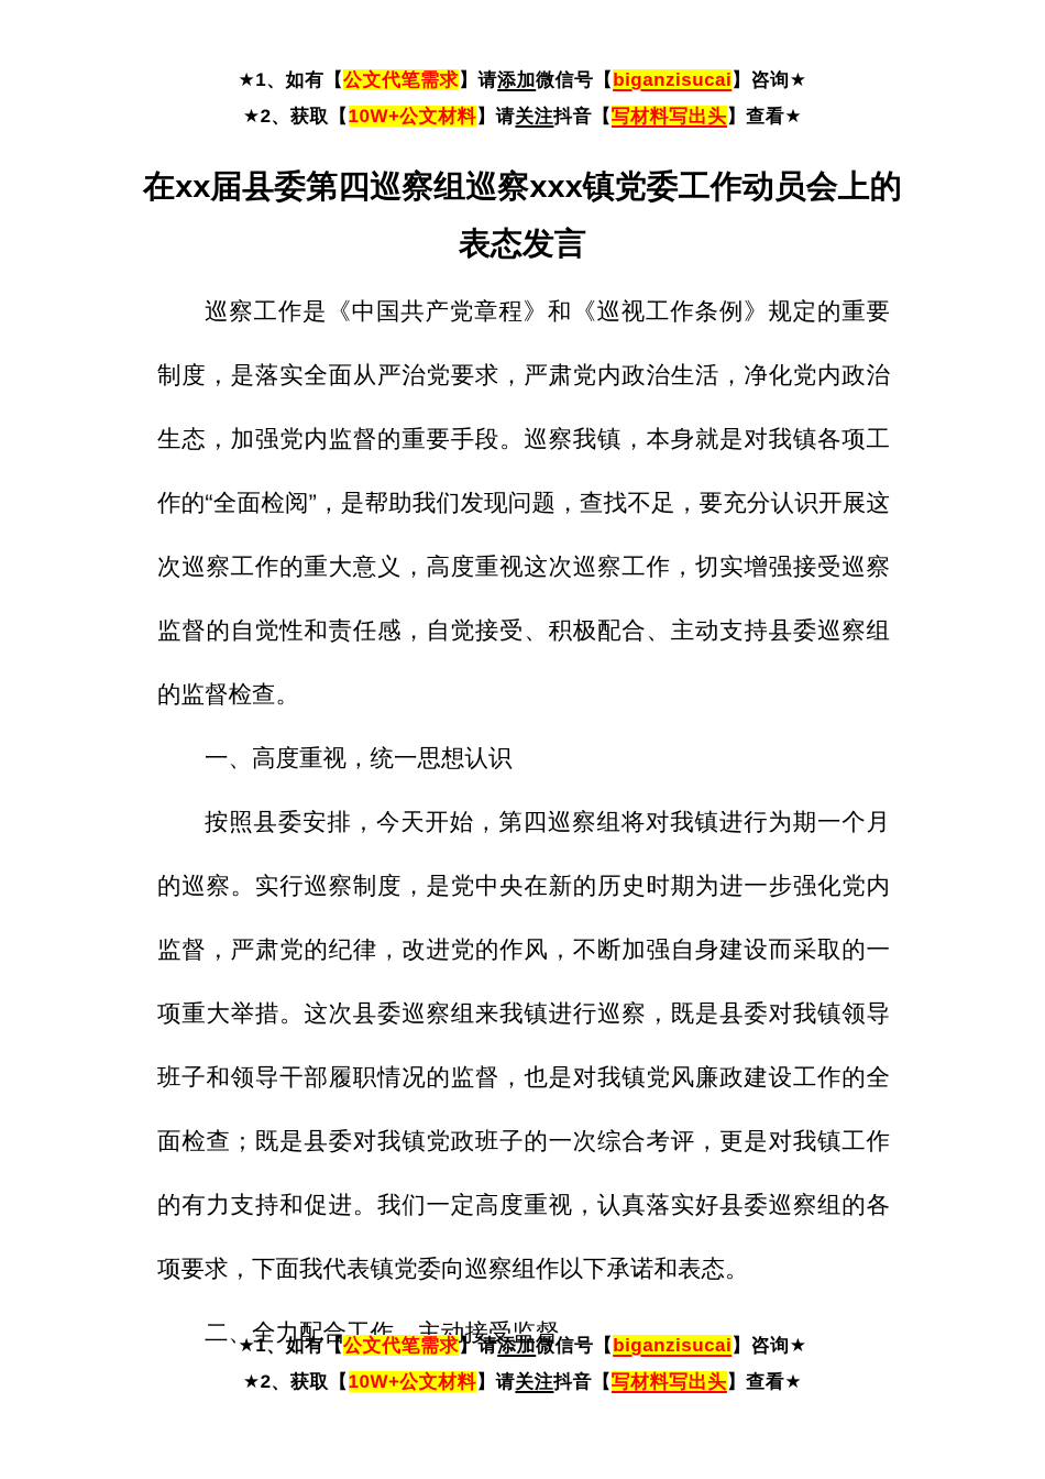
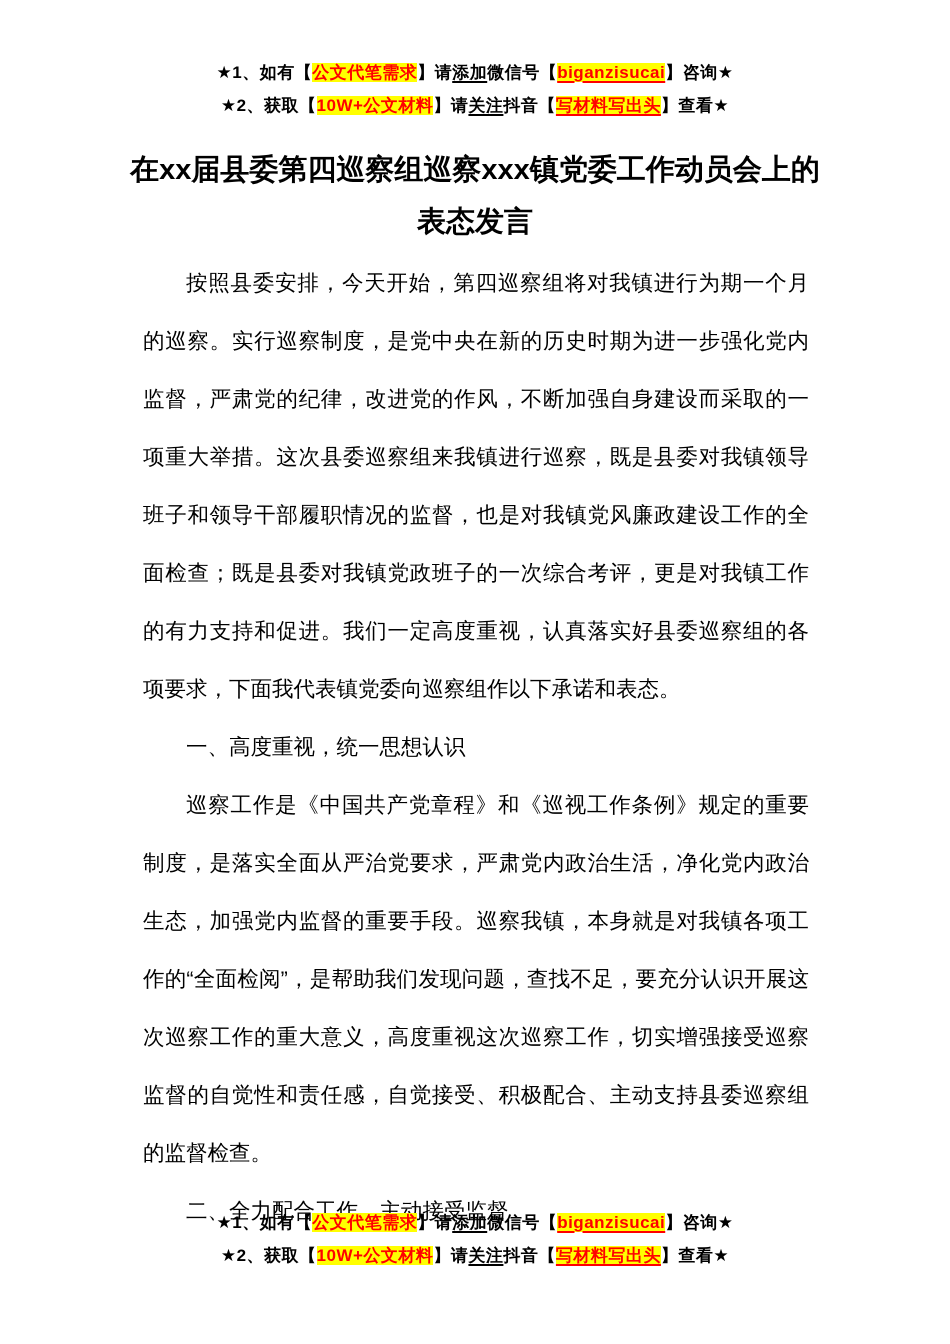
  ★1、如有【公文代笔需求】请添加微信号【biganzisucai】咨询★
  ★2、获取【10W+公文材料】请关注抖音【写材料写出头】查看★
  在xx届县委第四巡察组巡察xxx镇党委工作动员会上的
  表态发言
- 巡察工作是《中国共产党章程》和《巡视工作条例》规定的重要制度，是落实全面从严治党要求，严肃党内政治生活，净化党内政治生态，加强党内监督的重要手段。巡察我镇，本身就是对我镇各项工作的“全面检阅”，是帮助我们发现问题，查找不足，要充分认识开展这次巡察工作的重大意义，高度重视这次巡察工作，切实增强接受巡察监督的自觉性和责任感，自觉接受、积极配合、主动支持县委巡察组的监督检查。
+ 按照县委安排，今天开始，第四巡察组将对我镇进行为期一个月的巡察。实行巡察制度，是党中央在新的历史时期为进一步强化党内监督，严肃党的纪律，改进党的作风，不断加强自身建设而采取的一项重大举措。这次县委巡察组来我镇进行巡察，既是县委对我镇领导班子和领导干部履职情况的监督，也是对我镇党风廉政建设工作的全面检查；既是县委对我镇党政班子的一次综合考评，更是对我镇工作的有力支持和促进。我们一定高度重视，认真落实好县委巡察组的各项要求，下面我代表镇党委向巡察组作以下承诺和表态。
  一、高度重视，统一思想认识
- 按照县委安排，今天开始，第四巡察组将对我镇进行为期一个月的巡察。实行巡察制度，是党中央在新的历史时期为进一步强化党内监督，严肃党的纪律，改进党的作风，不断加强自身建设而采取的一项重大举措。这次县委巡察组来我镇进行巡察，既是县委对我镇领导班子和领导干部履职情况的监督，也是对我镇党风廉政建设工作的全面检查；既是县委对我镇党政班子的一次综合考评，更是对我镇工作的有力支持和促进。我们一定高度重视，认真落实好县委巡察组的各项要求，下面我代表镇党委向巡察组作以下承诺和表态。
+ 巡察工作是《中国共产党章程》和《巡视工作条例》规定的重要制度，是落实全面从严治党要求，严肃党内政治生活，净化党内政治生态，加强党内监督的重要手段。巡察我镇，本身就是对我镇各项工作的“全面检阅”，是帮助我们发现问题，查找不足，要充分认识开展这次巡察工作的重大意义，高度重视这次巡察工作，切实增强接受巡察监督的自觉性和责任感，自觉接受、积极配合、主动支持县委巡察组的监督检查。
  二、全力配合工作，主动接受监督
  ★1、如有【公文代笔需求】请添加微信号【biganzisucai】咨询★
  ★2、获取【10W+公文材料】请关注抖音【写材料写出头】查看★
